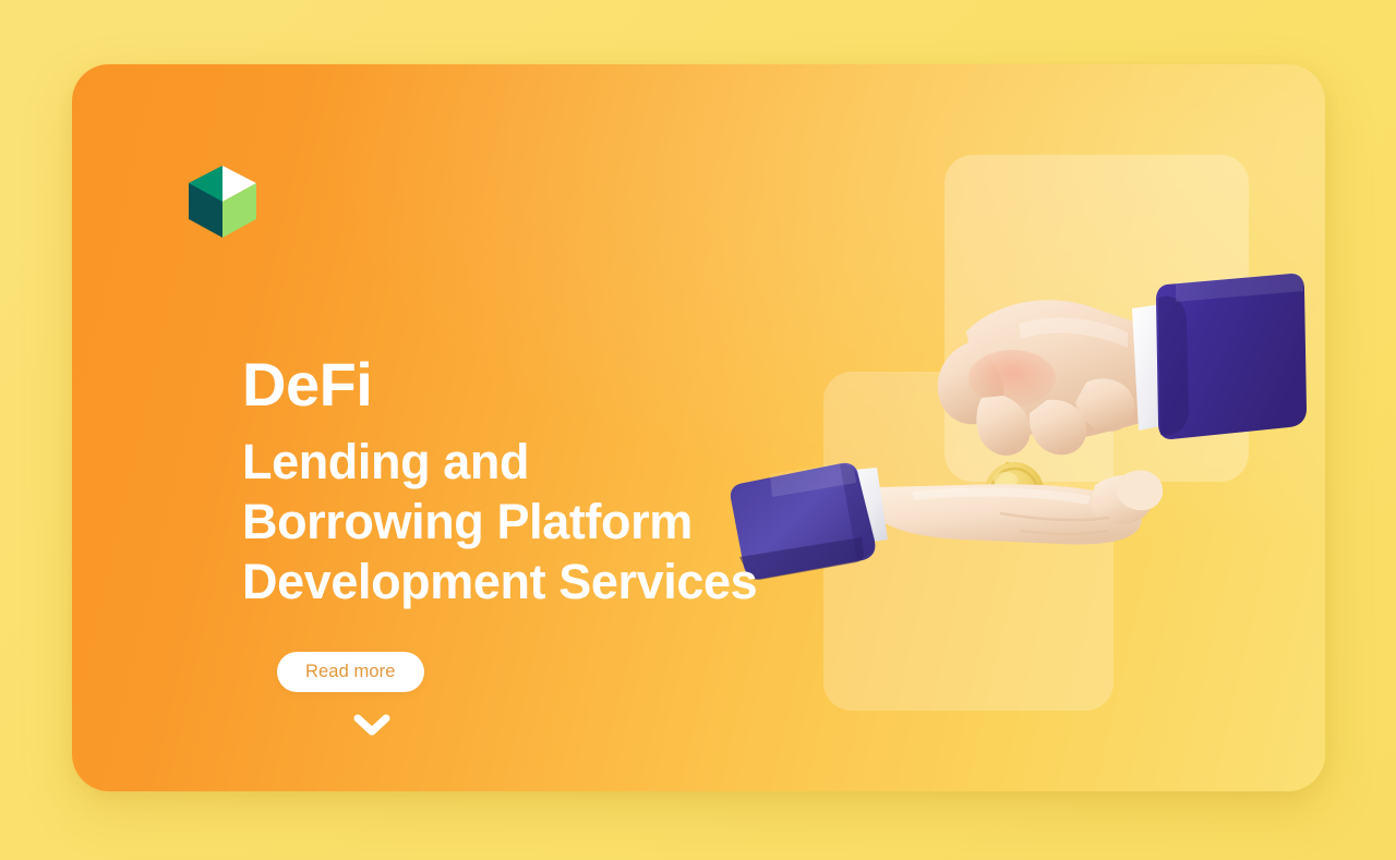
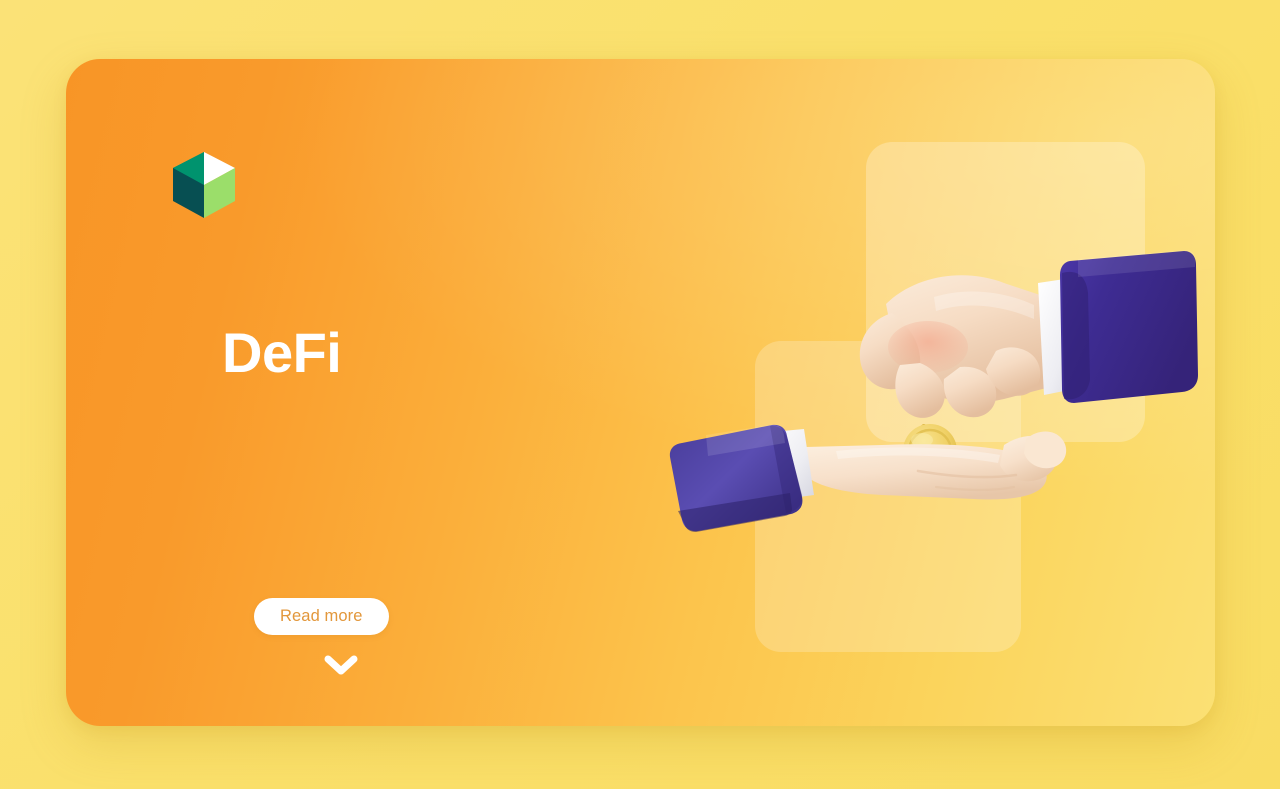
  DeFi
- Lending and
- Borrowing Platform
- Development Services
  Read more
